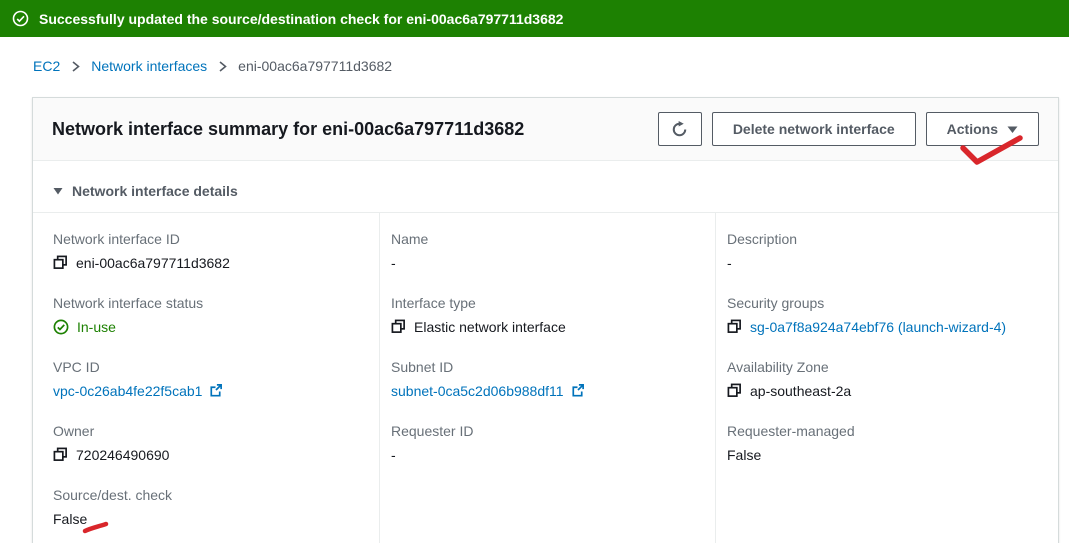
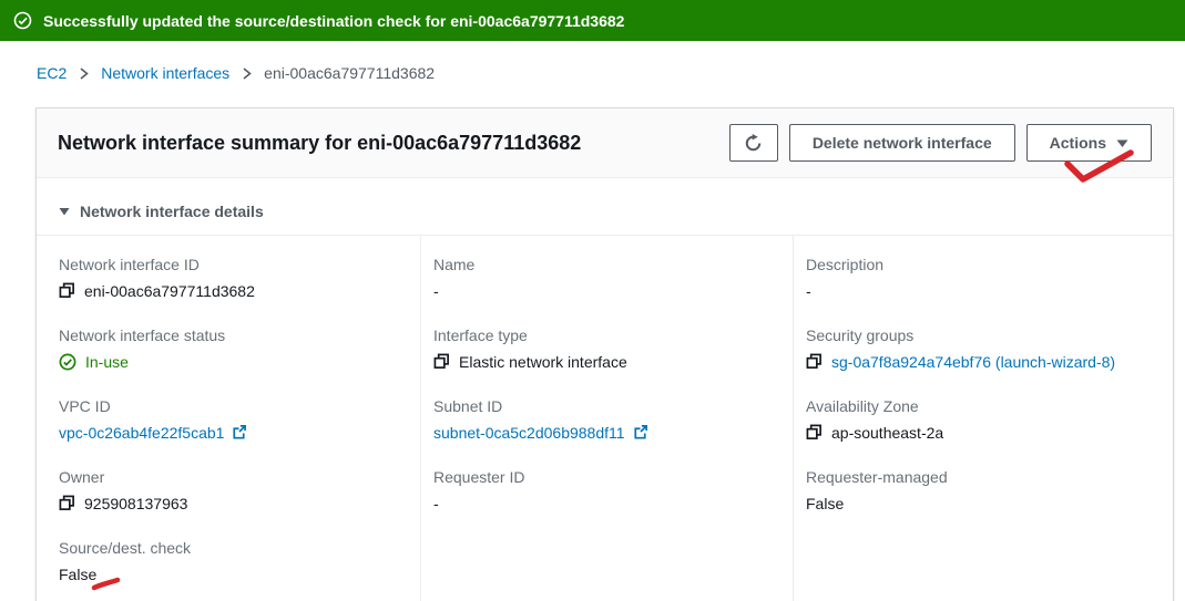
  Successfully updated the source/destination check for eni-00ac6a797711d3682
  EC2
  Network interfaces
  eni-00ac6a797711d3682
  Network interface summary for eni-00ac6a797711d3682
  Delete network interface
  Actions
  Network interface details
  Network interface ID
  eni-00ac6a797711d3682
  Network interface status
  In-use
  VPC ID
  vpc-0c26ab4fe22f5cab1
  Owner
- 720246490690
+ 925908137963
  Source/dest. check
  False
  Name
  -
  Interface type
  Elastic network interface
  Subnet ID
  subnet-0ca5c2d06b988df11
  Requester ID
  -
  Description
  -
  Security groups
- sg-0a7f8a924a74ebf76 (launch-wizard-4)
+ sg-0a7f8a924a74ebf76 (launch-wizard-8)
  Availability Zone
  ap-southeast-2a
  Requester-managed
  False
